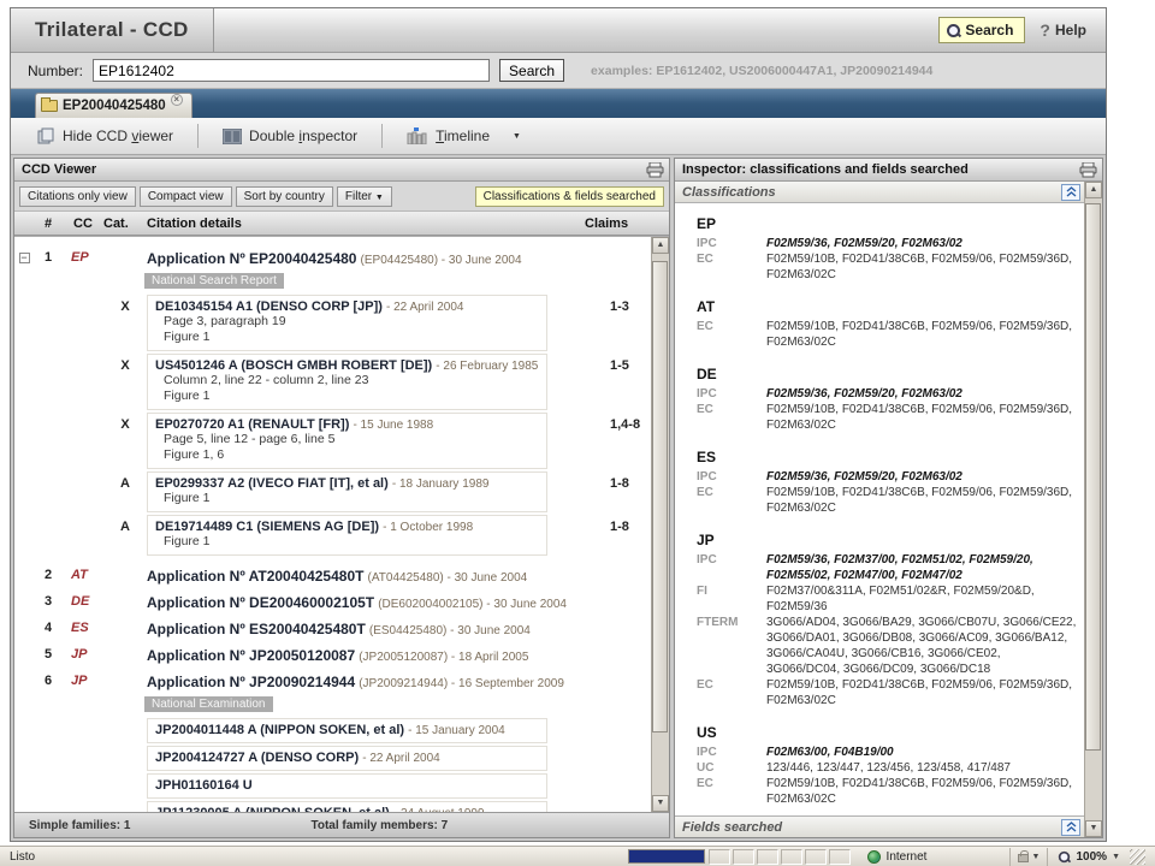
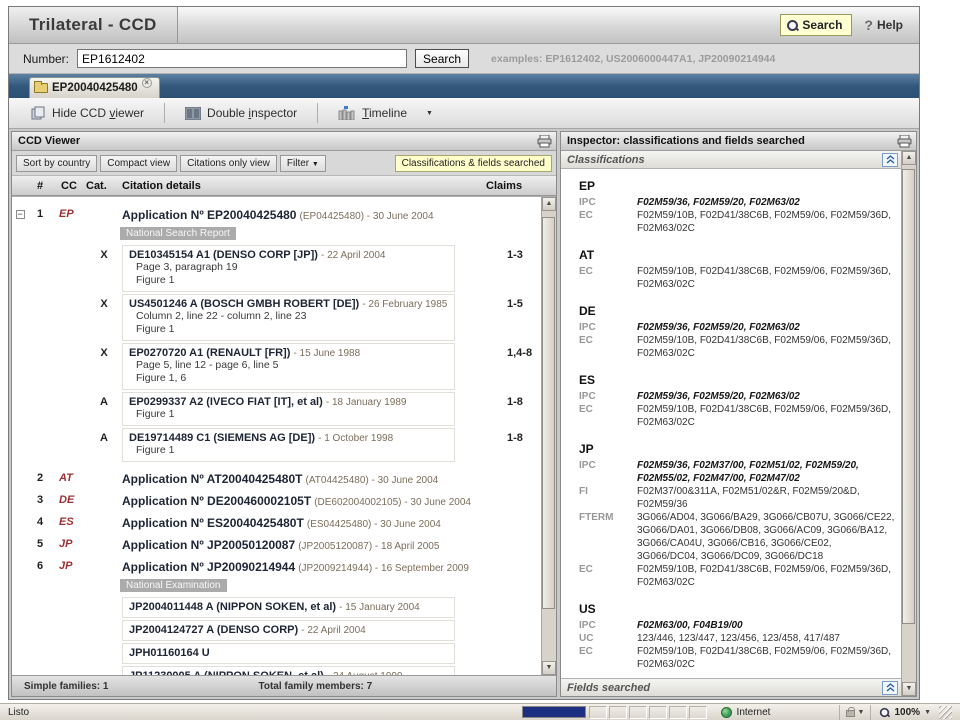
  Trilateral - CCD
  Search
  ?
  Help
  Number:
  EP1612402
  Search
  examples: EP1612402, US2006000447A1, JP20090214944
  EP20040425480
  ×
  Hide CCD viewer
  Double inspector
  Timeline
  CCD Viewer
- Citations only view
+ Sort by country
  Compact view
- Sort by country
+ Citations only view
  Filter
  Classifications & fields searched
  #
  CC
  Cat.
  Citation details
  Claims
  −
  1
  EP
  Application Nº EP20040425480 (EP04425480) - 30 June 2004
  National Search Report
  X
  DE10345154 A1 (DENSO CORP [JP]) - 22 April 2004
  Page 3, paragraph 19
  Figure 1
  1-3
  X
  US4501246 A (BOSCH GMBH ROBERT [DE]) - 26 February 1985
  Column 2, line 22 - column 2, line 23
  Figure 1
  1-5
  X
  EP0270720 A1 (RENAULT [FR]) - 15 June 1988
  Page 5, line 12 - page 6, line 5
  Figure 1, 6
  1,4-8
  A
  EP0299337 A2 (IVECO FIAT [IT], et al) - 18 January 1989
  Figure 1
  1-8
  A
  DE19714489 C1 (SIEMENS AG [DE]) - 1 October 1998
  Figure 1
  1-8
  2
  AT
  Application Nº AT20040425480T (AT04425480) - 30 June 2004
  3
  DE
  Application Nº DE200460002105T (DE602004002105) - 30 June 2004
  4
  ES
  Application Nº ES20040425480T (ES04425480) - 30 June 2004
  5
  JP
  Application Nº JP20050120087 (JP2005120087) - 18 April 2005
  6
  JP
  Application Nº JP20090214944 (JP2009214944) - 16 September 2009
  National Examination
  JP2004011448 A (NIPPON SOKEN, et al) - 15 January 2004
  JP2004124727 A (DENSO CORP) - 22 April 2004
  JPH01160164 U
  Simple families: 1
  Total family members: 7
  Inspector: classifications and fields searched
  Classifications
  EP
  IPC
  F02M59/36, F02M59/20, F02M63/02
  EC
  F02M59/10B, F02D41/38C6B, F02M59/06, F02M59/36D, F02M63/02C
  AT
  EC
  F02M59/10B, F02D41/38C6B, F02M59/06, F02M59/36D, F02M63/02C
  DE
  IPC
  F02M59/36, F02M59/20, F02M63/02
  EC
  F02M59/10B, F02D41/38C6B, F02M59/06, F02M59/36D, F02M63/02C
  ES
  IPC
  F02M59/36, F02M59/20, F02M63/02
  EC
  F02M59/10B, F02D41/38C6B, F02M59/06, F02M59/36D, F02M63/02C
  JP
  IPC
  F02M59/36, F02M37/00, F02M51/02, F02M59/20, F02M55/02, F02M47/00, F02M47/02
  FI
  F02M37/00&311A, F02M51/02&R, F02M59/20&D, F02M59/36
  FTERM
  3G066/AD04, 3G066/BA29, 3G066/CB07U, 3G066/CE22, 3G066/DA01, 3G066/DB08, 3G066/AC09, 3G066/BA12, 3G066/CA04U, 3G066/CB16, 3G066/CE02, 3G066/DC04, 3G066/DC09, 3G066/DC18
  EC
  F02M59/10B, F02D41/38C6B, F02M59/06, F02M59/36D, F02M63/02C
  US
  IPC
  F02M63/00, F04B19/00
  UC
  123/446, 123/447, 123/456, 123/458, 417/487
  EC
  F02M59/10B, F02D41/38C6B, F02M59/06, F02M59/36D, F02M63/02C
  Fields searched
  Listo
  Internet
  100%
